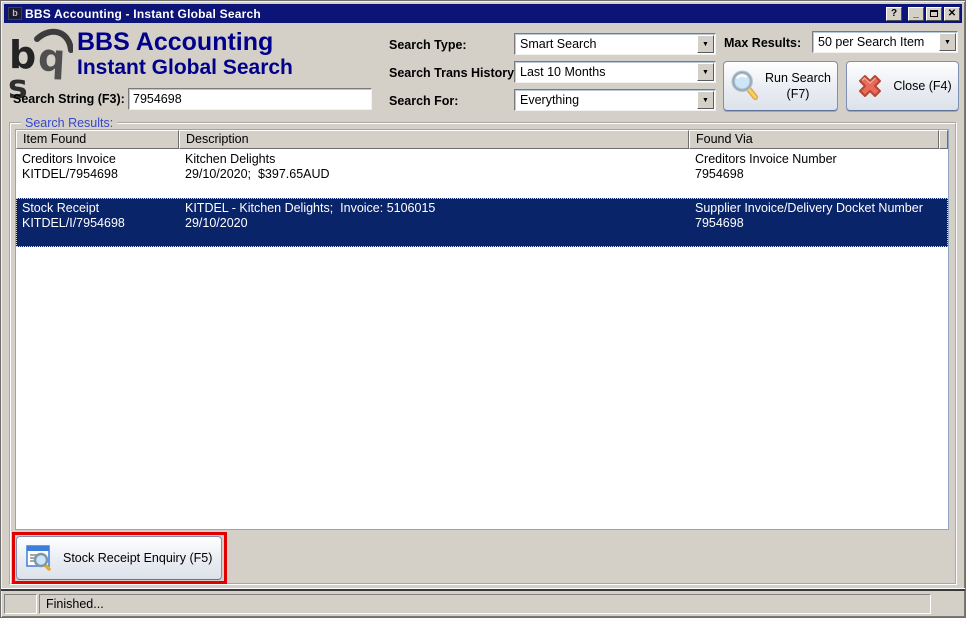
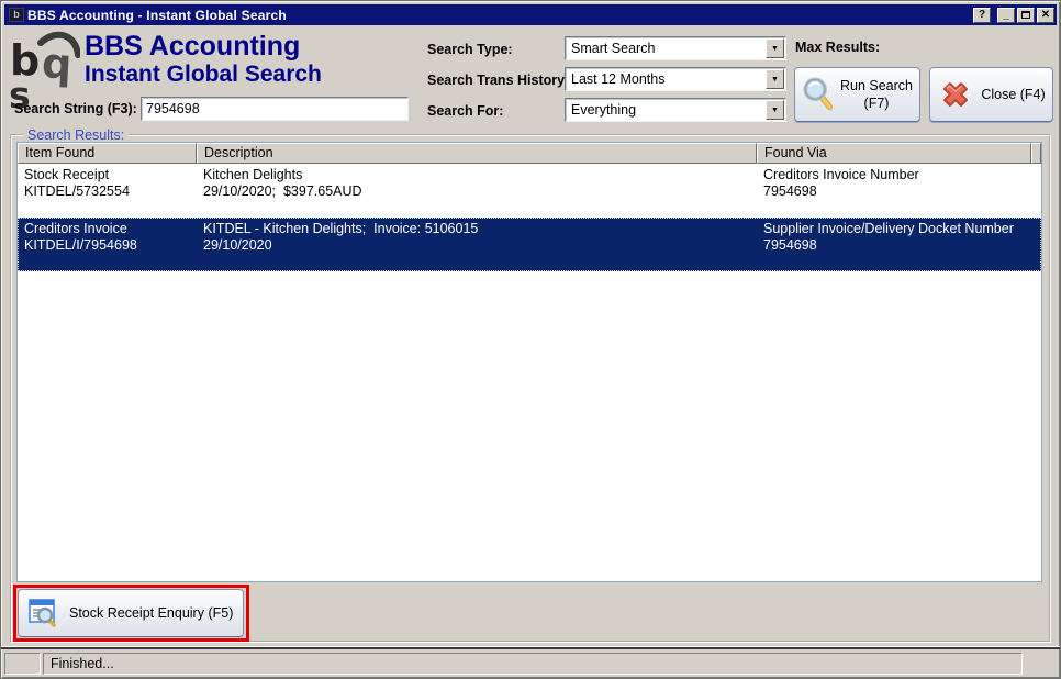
  b
  BBS Accounting - Instant Global Search
  ?
  _
  ✕
  b
  s
  BBS Accounting
  Instant Global Search
  Search String (F3):
  7954698
  Search Type:
  Smart Search
  Search Trans History
- Last 10 Months
+ Last 12 Months
  Search For:
  Everything
  Max Results:
- 50 per Search Item
  Run Search
  (F7)
  Close (F4)
  Search Results:
  Item Found
  Description
  Found Via
- Creditors Invoice
+ Stock Receipt
- KITDEL/7954698
+ KITDEL/5732554
  Kitchen Delights
  29/10/2020; $397.65AUD
  Creditors Invoice Number
  7954698
- Stock Receipt
+ Creditors Invoice
  KITDEL/I/7954698
  KITDEL - Kitchen Delights; Invoice: 5106015
  29/10/2020
  Supplier Invoice/Delivery Docket Number
  7954698
  Stock Receipt Enquiry (F5)
  Finished...
